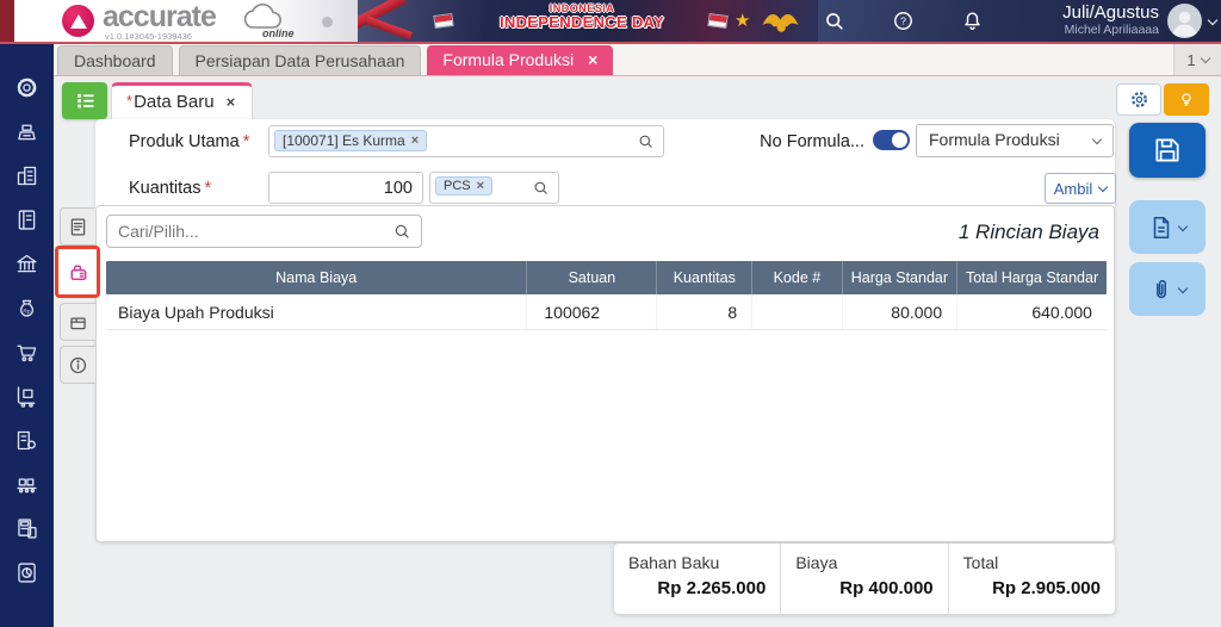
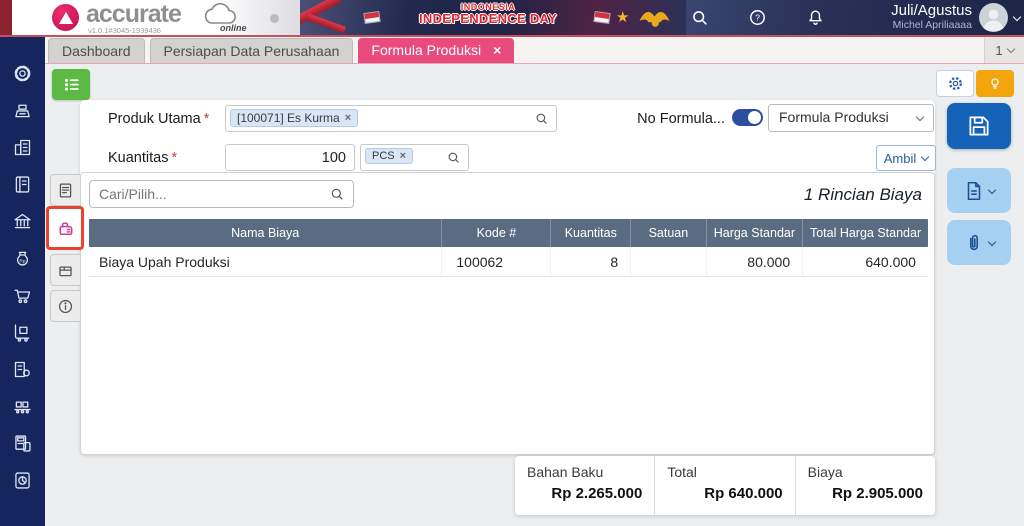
  accurate
  v1.0.1#3045-1939436
  online
  INDONESIA
  INDEPENDENCE DAY
  ★
  ?
  Juli/Agustus
  Michel Apriliaaaa
  Dashboard
  Persiapan Data Perusahaan
  Formula Produksi ×
  1
- *Data Baru ×
  Produk Utama *
  [100071] Es Kurma
  ×
  No Formula...
  Formula Produksi
  Kuantitas *
  100
  PCS
  ×
  Ambil
  Cari/Pilih...
  1 Rincian Biaya
  Nama Biaya
- Satuan
+ Kode #
  Kuantitas
- Kode #
+ Satuan
  Harga Standar
  Total Harga Standar
  Biaya Upah Produksi
  100062
  8
  80.000
  640.000
  Bahan Baku
  Rp 2.265.000
- Biaya
+ Total
- Rp 400.000
+ Rp 640.000
- Total
+ Biaya
  Rp 2.905.000
